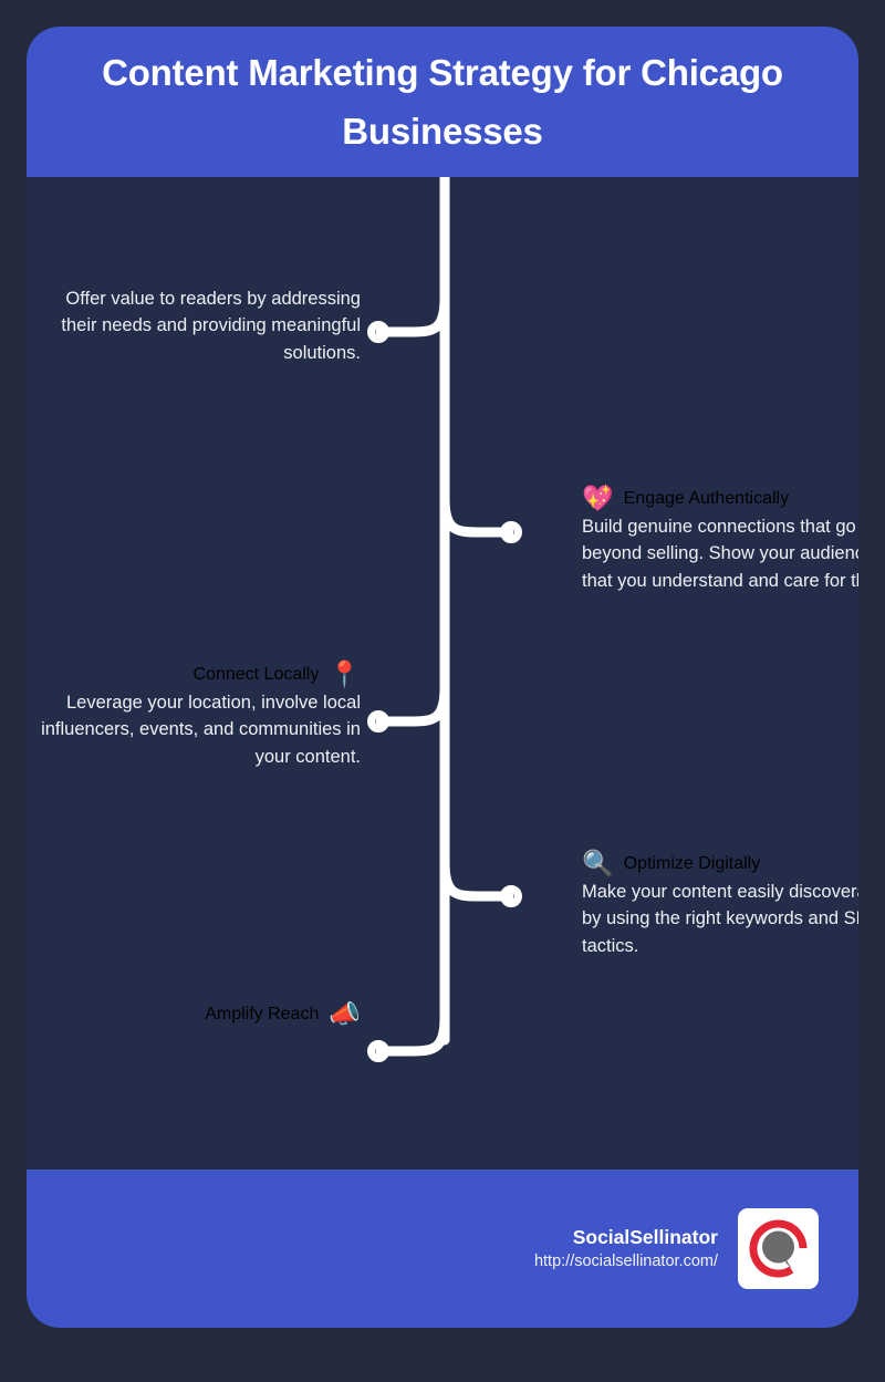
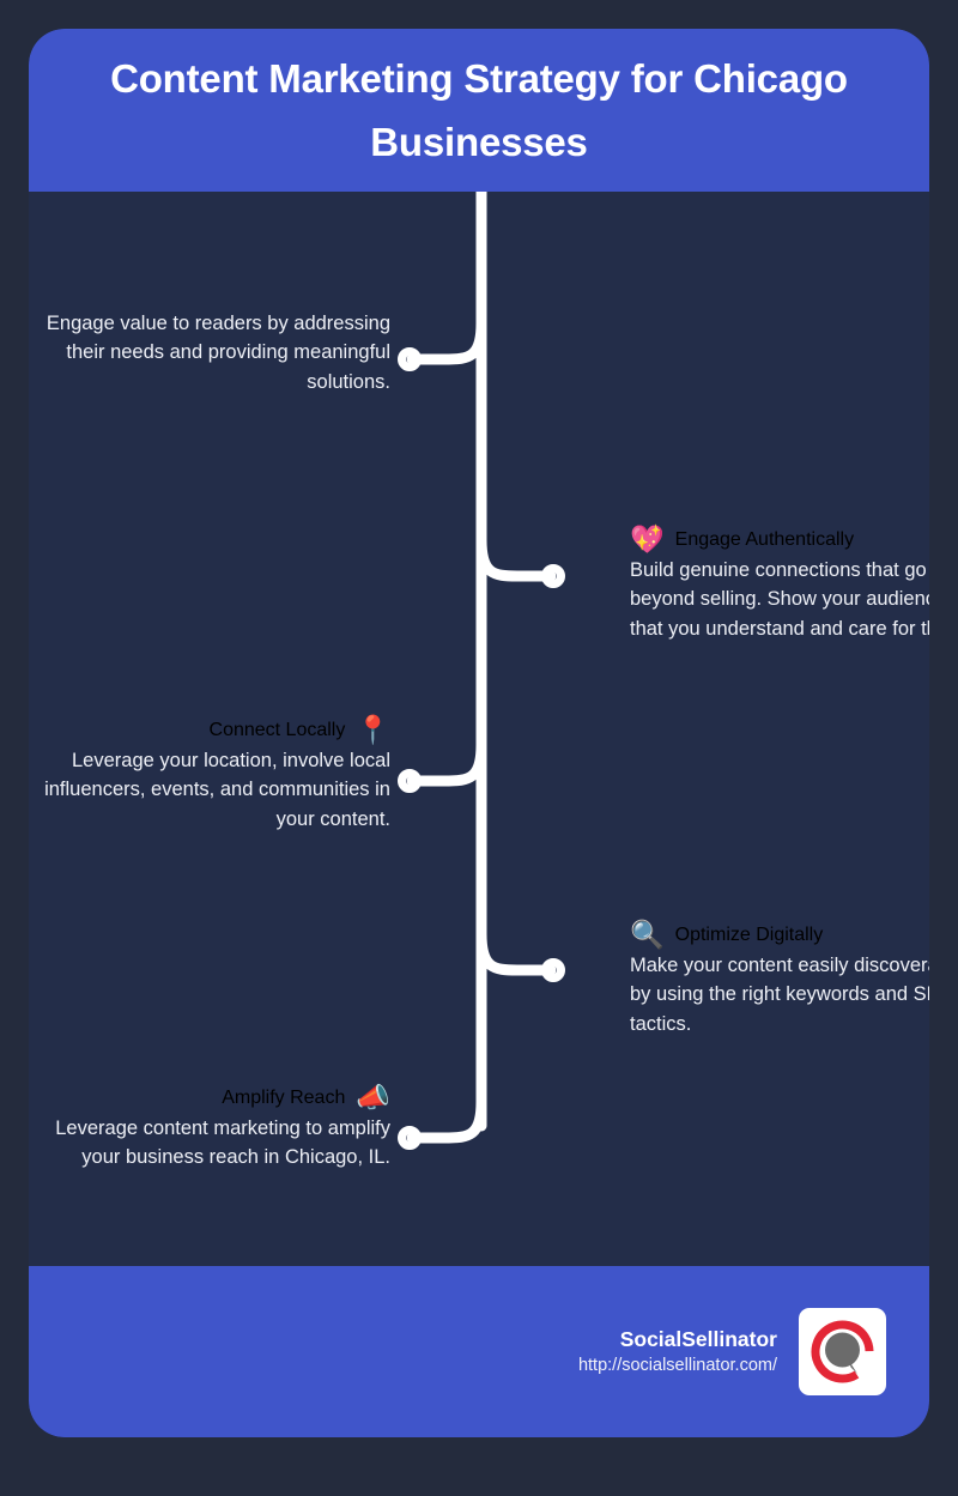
  Content Marketing Strategy for Chicago Businesses
- Offer value to readers by addressing their needs and providing meaningful solutions.
+ Engage value to readers by addressing their needs and providing meaningful solutions.
  💖
  Engage Authentically
  Build genuine connections that go beyond selling. Show your audien that you understand and care for t
  Connect Locally
  📍
  Leverage your location, involve local influencers, events, and communities in your content.
  🔍
  Optimize Digitally
  Make your content easily discover by using the right keywords and S tactics.
  Amplify Reach
  📣
+ Leverage content marketing to amplify your business reach in Chicago, IL.
  SocialSellinator
  http://socialsellinator.com/
